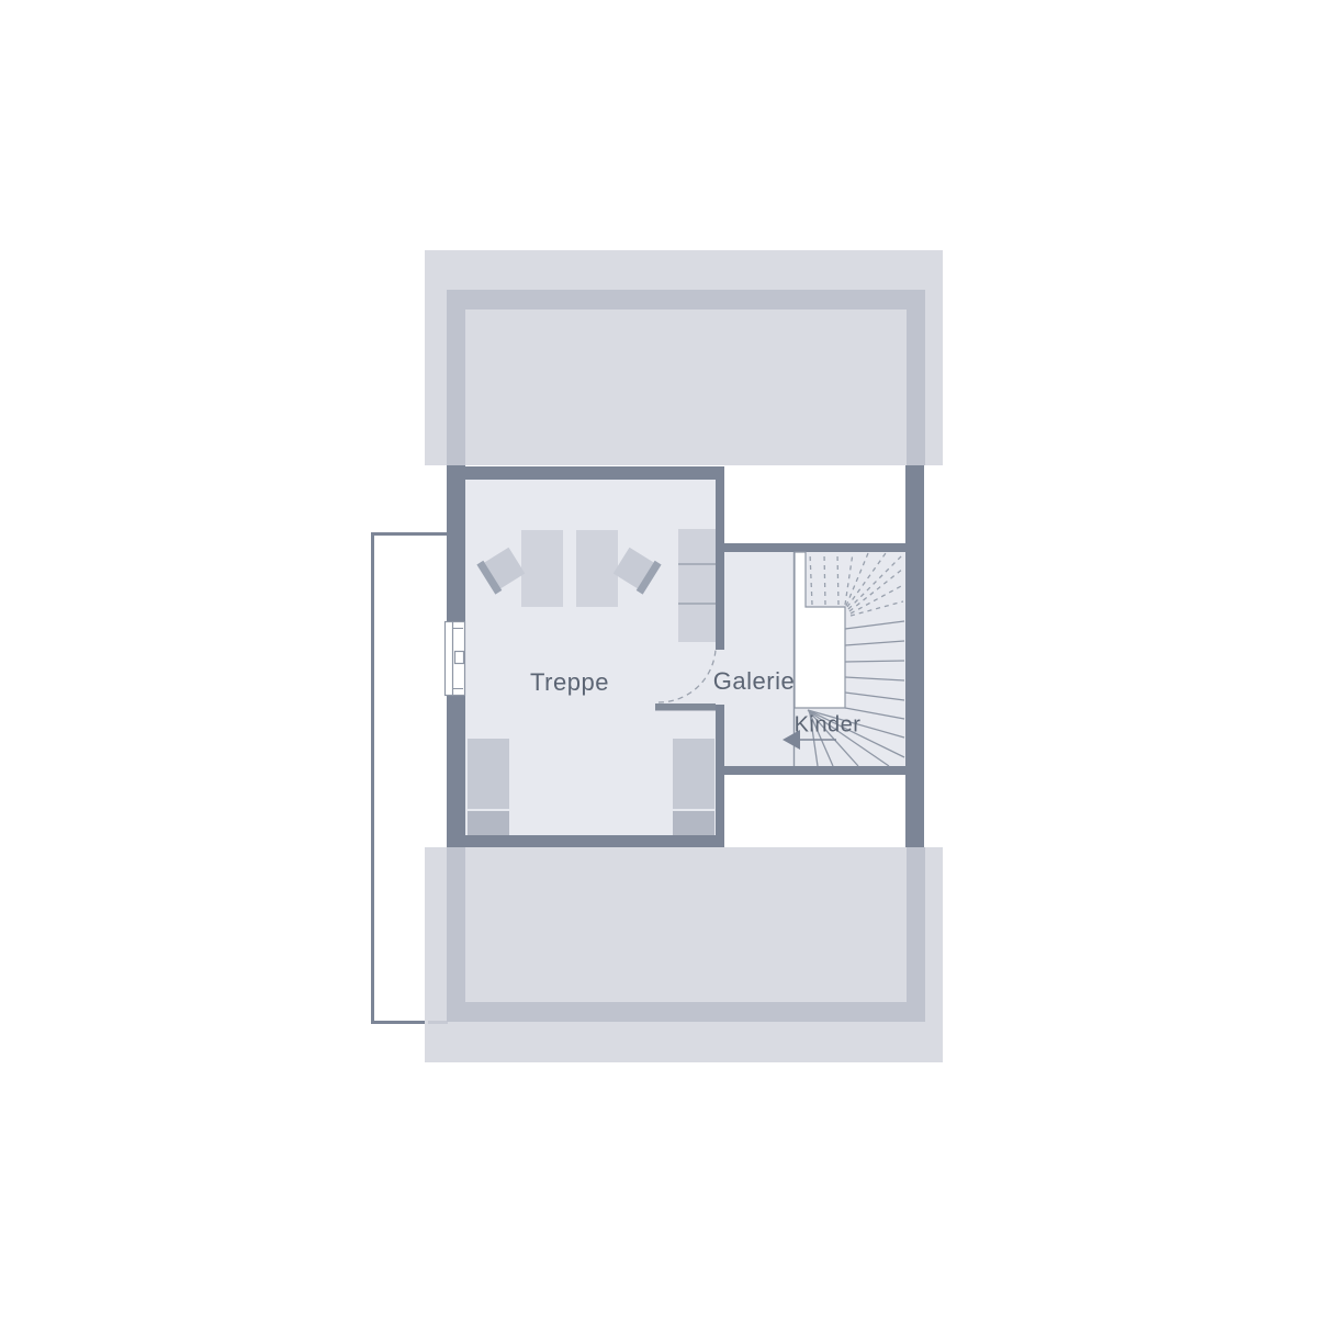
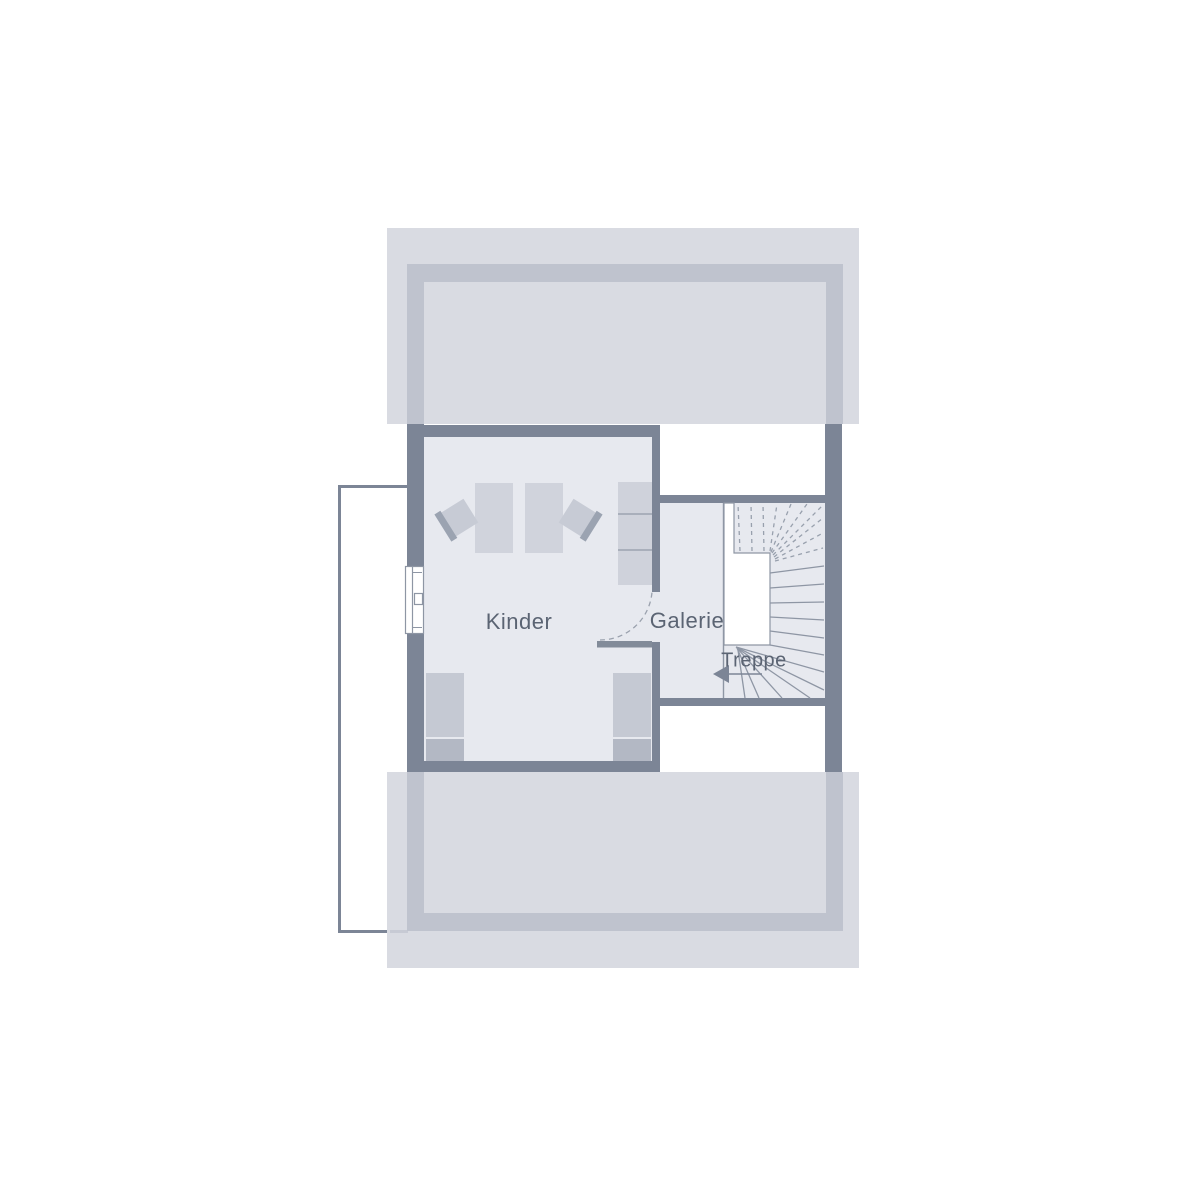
- Treppe
+ Kinder
  Galerie
- Kinder
+ Treppe
